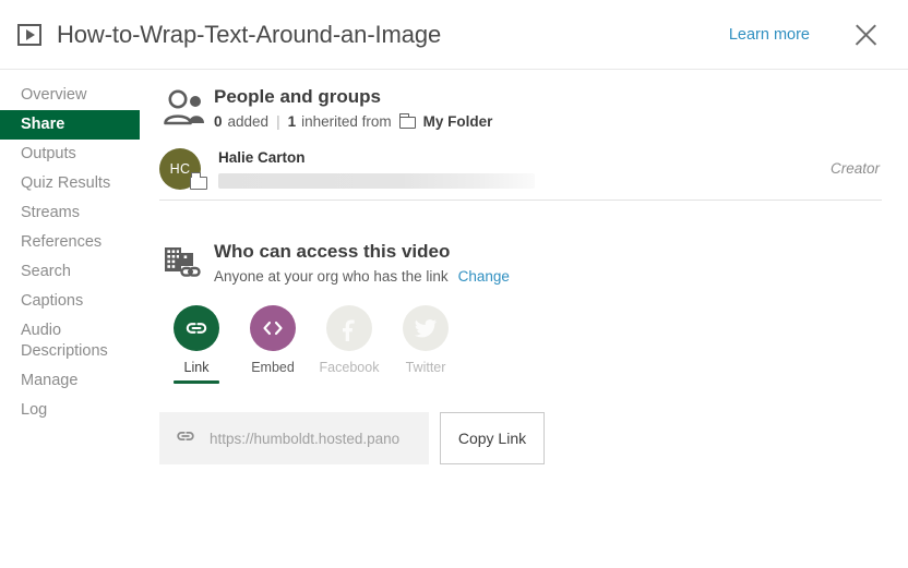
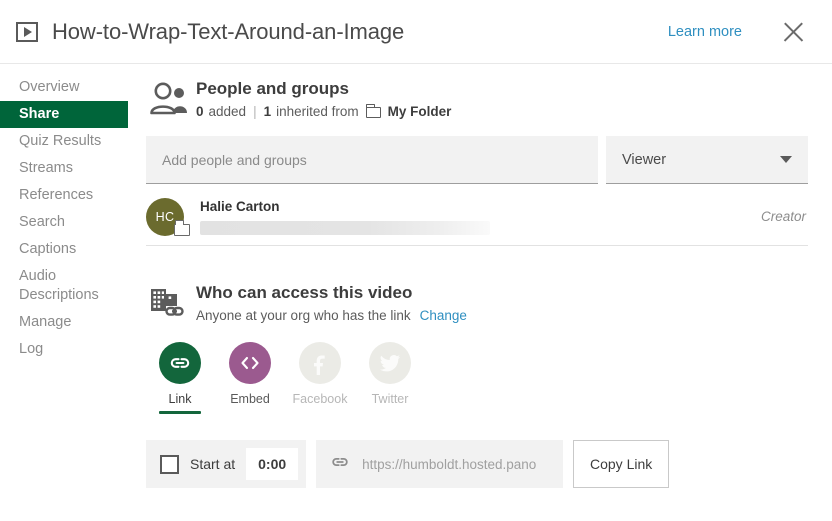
  How-to-Wrap-Text-Around-an-Image
  Learn more
  Overview
  Share
- Outputs
  Quiz Results
  Streams
  References
  Search
  Captions
  Audio
  Descriptions
  Manage
  Log
  People and groups
  0
  added
  |
  1
  inherited from
  My Folder
+ Add people and groups
+ Viewer
  HC
  Halie Carton
  Creator
  Who can access this video
  Anyone at your org who has the link
  Change
  Link
  Embed
  Facebook
  Twitter
+ Start at
+ 0:00
  https://humboldt.hosted.pano
  Copy Link
